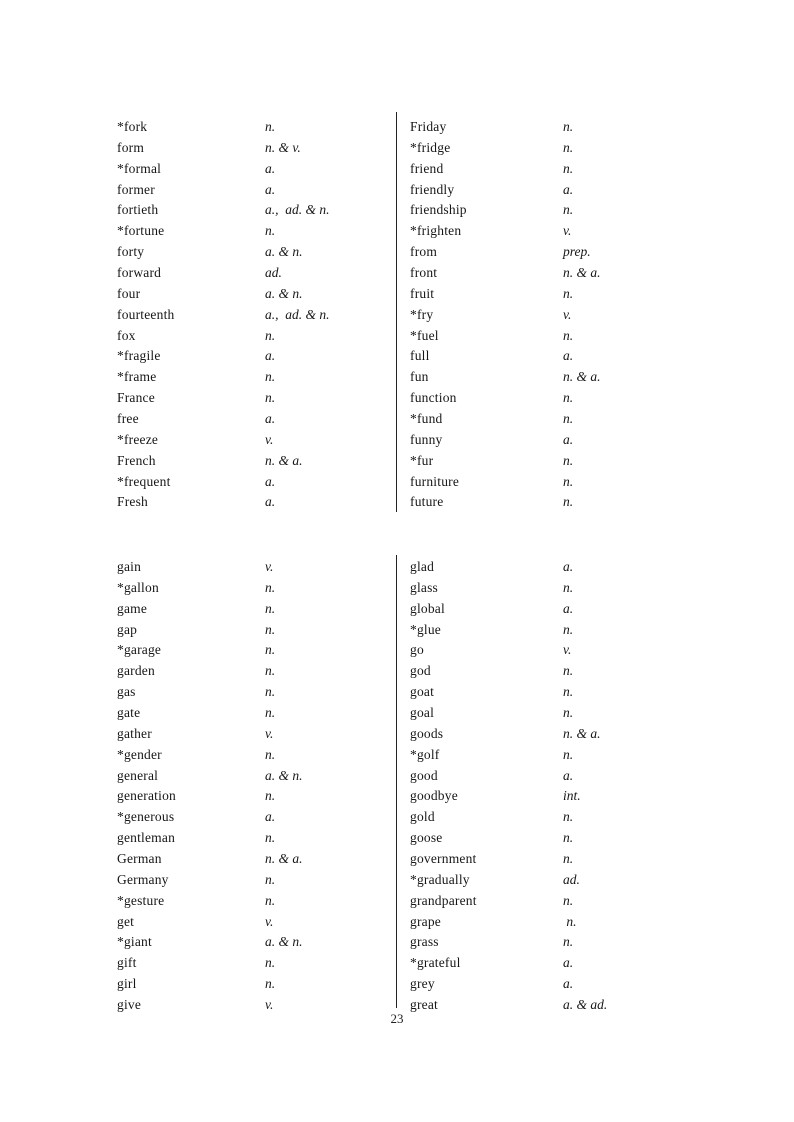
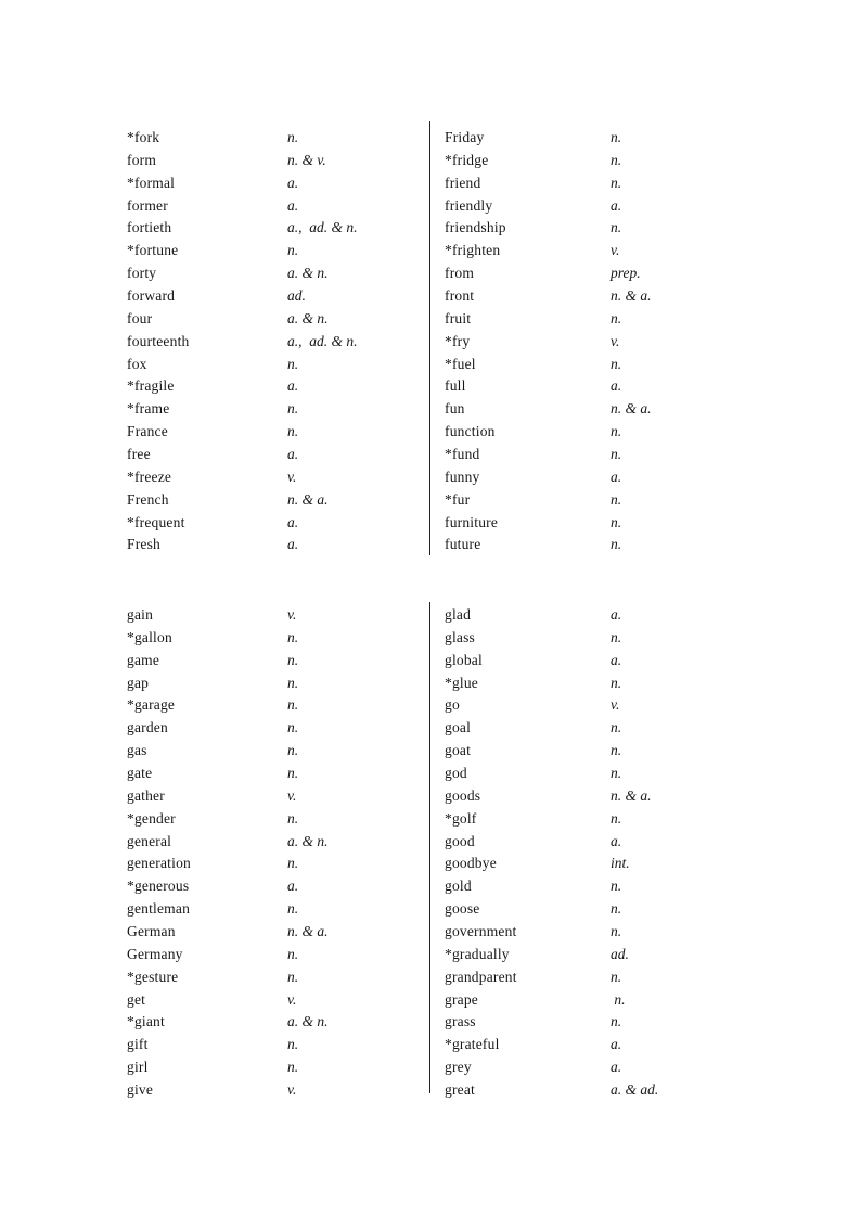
  *fork
  n.
  form
  n. & v.
  *formal
  a.
  former
  a.
  fortieth
  a., ad. & n.
  *fortune
  n.
  forty
  a. & n.
  forward
  ad.
  four
  a. & n.
  fourteenth
  a., ad. & n.
  fox
  n.
  *fragile
  a.
  *frame
  n.
  France
  n.
  free
  a.
  *freeze
  v.
  French
  n. & a.
  *frequent
  a.
  Fresh
  a.
  Friday
  n.
  *fridge
  n.
  friend
  n.
  friendly
  a.
  friendship
  n.
  *frighten
  v.
  from
  prep.
  front
  n. & a.
  fruit
  n.
  *fry
  v.
  *fuel
  n.
  full
  a.
  fun
  n. & a.
  function
  n.
  *fund
  n.
  funny
  a.
  *fur
  n.
  furniture
  n.
  future
  n.
  gain
  v.
  *gallon
  n.
  game
  n.
  gap
  n.
  *garage
  n.
  garden
  n.
  gas
  n.
  gate
  n.
  gather
  v.
  *gender
  n.
  general
  a. & n.
  generation
  n.
  *generous
  a.
  gentleman
  n.
  German
  n. & a.
  Germany
  n.
  *gesture
  n.
  get
  v.
  *giant
  a. & n.
  gift
  n.
  girl
  n.
  give
  v.
  glad
  a.
  glass
  n.
  global
  a.
  *glue
  n.
  go
  v.
- god
+ goal
  n.
  goat
  n.
- goal
+ god
  n.
  goods
  n. & a.
  *golf
  n.
  good
  a.
  goodbye
  int.
  gold
  n.
  goose
  n.
  government
  n.
  *gradually
  ad.
  grandparent
  n.
  grape
  n.
  grass
  n.
  *grateful
  a.
  grey
  a.
  great
  a. & ad.
- 23
